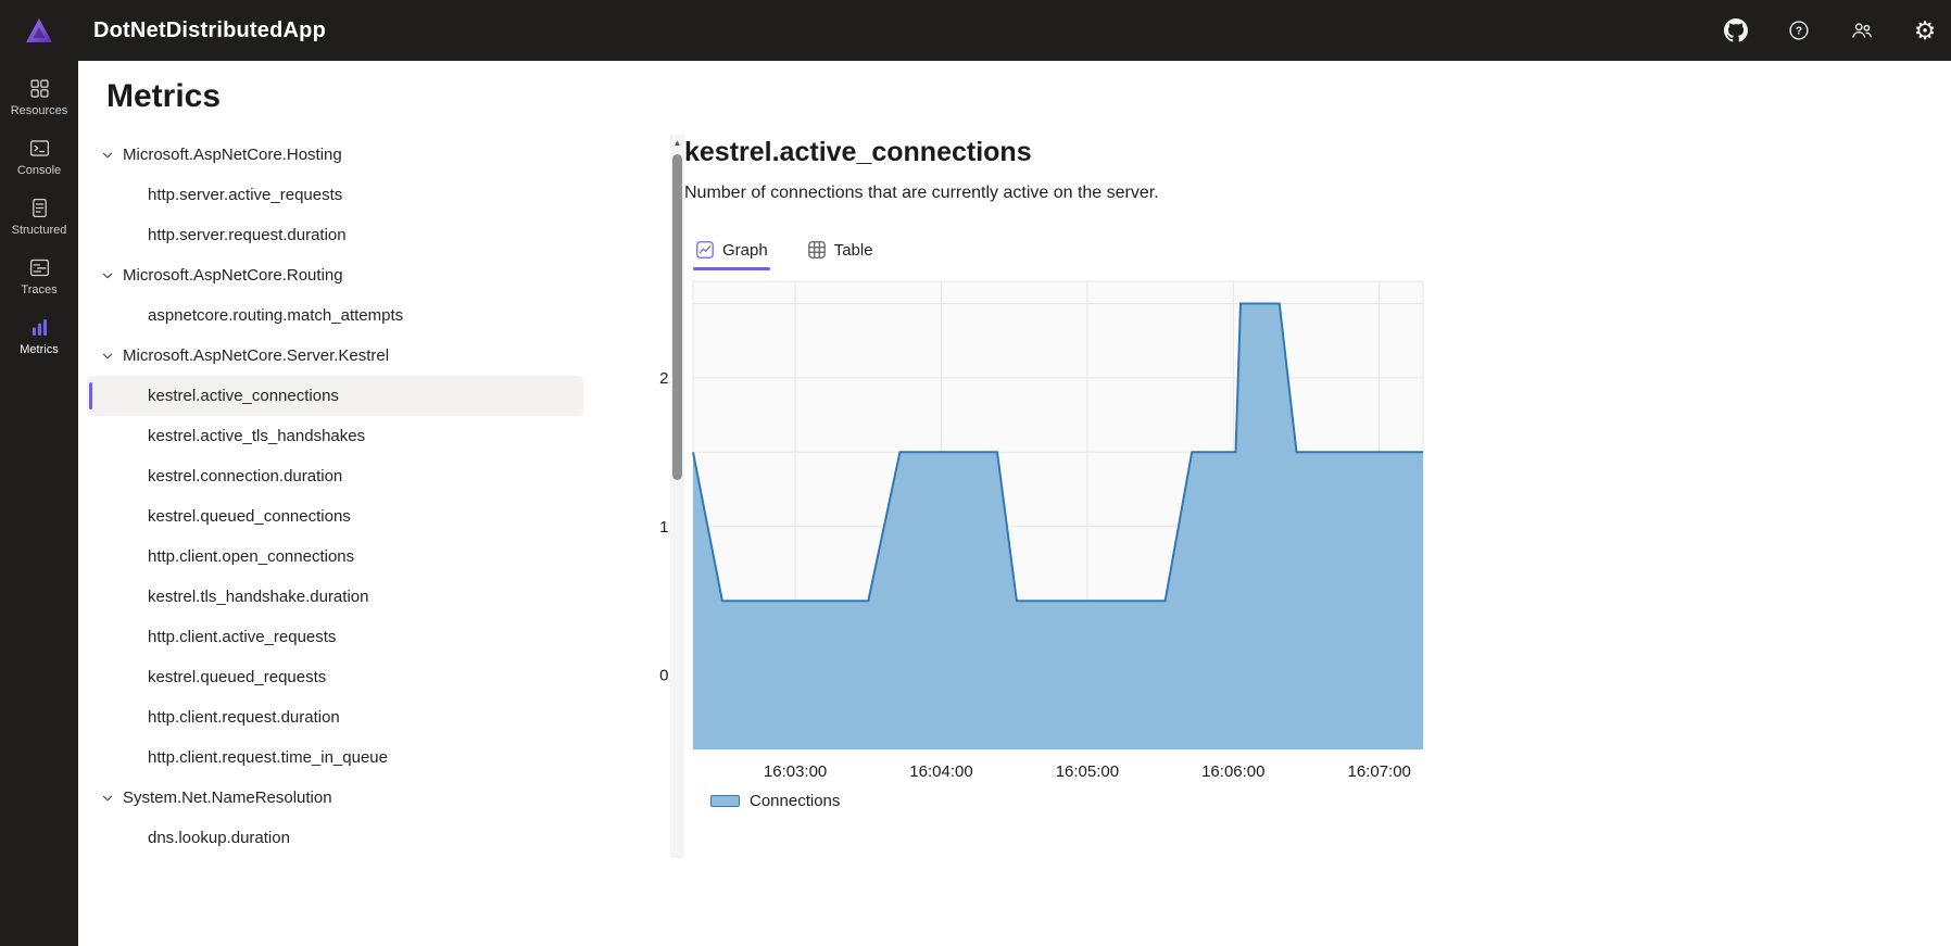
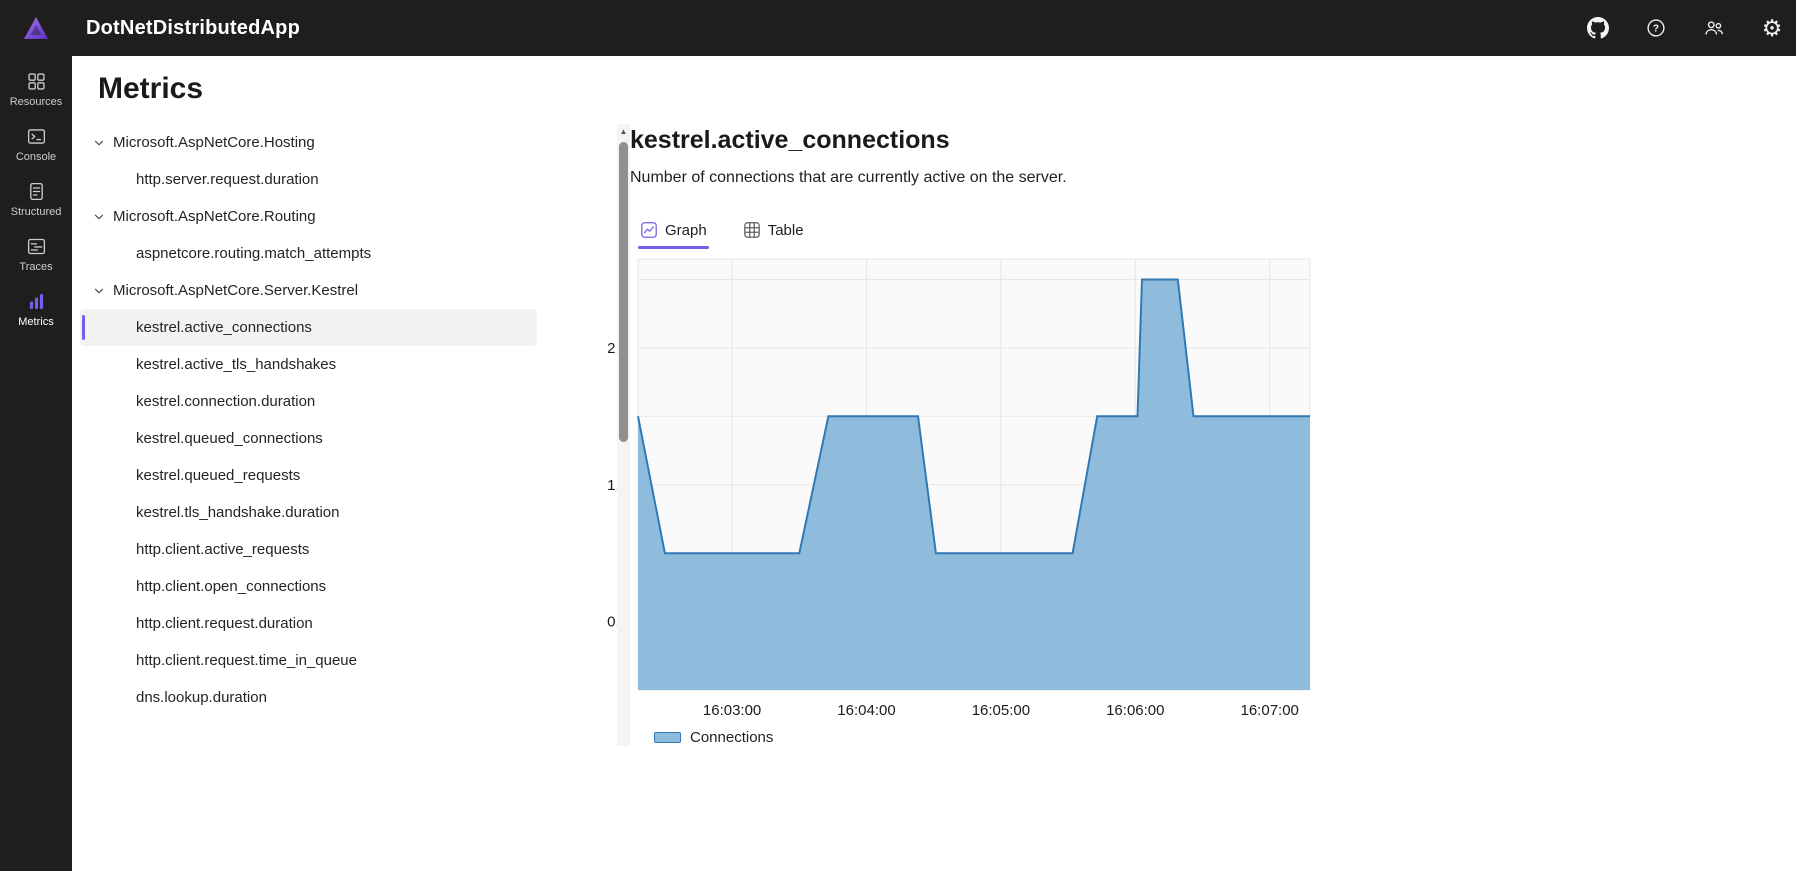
  DotNetDistributedApp
  ?
  ⚙
  Resources
  Console
  Structured
  Traces
  Metrics
  Metrics
  Microsoft.AspNetCore.Hosting
- http.server.active_requests
  http.server.request.duration
  Microsoft.AspNetCore.Routing
  aspnetcore.routing.match_attempts
  Microsoft.AspNetCore.Server.Kestrel
  kestrel.active_connections
  kestrel.active_tls_handshakes
  kestrel.connection.duration
  kestrel.queued_connections
- http.client.open_connections
+ kestrel.queued_requests
  kestrel.tls_handshake.duration
  http.client.active_requests
- kestrel.queued_requests
+ http.client.open_connections
  http.client.request.duration
  http.client.request.time_in_queue
- System.Net.NameResolution
  dns.lookup.duration
  ▲
  kestrel.active_connections
  Number of connections that are currently active on the server.
  Graph
  Table
  16:03:00
  16:04:00
  16:05:00
  16:06:00
  16:07:00
  Connections
